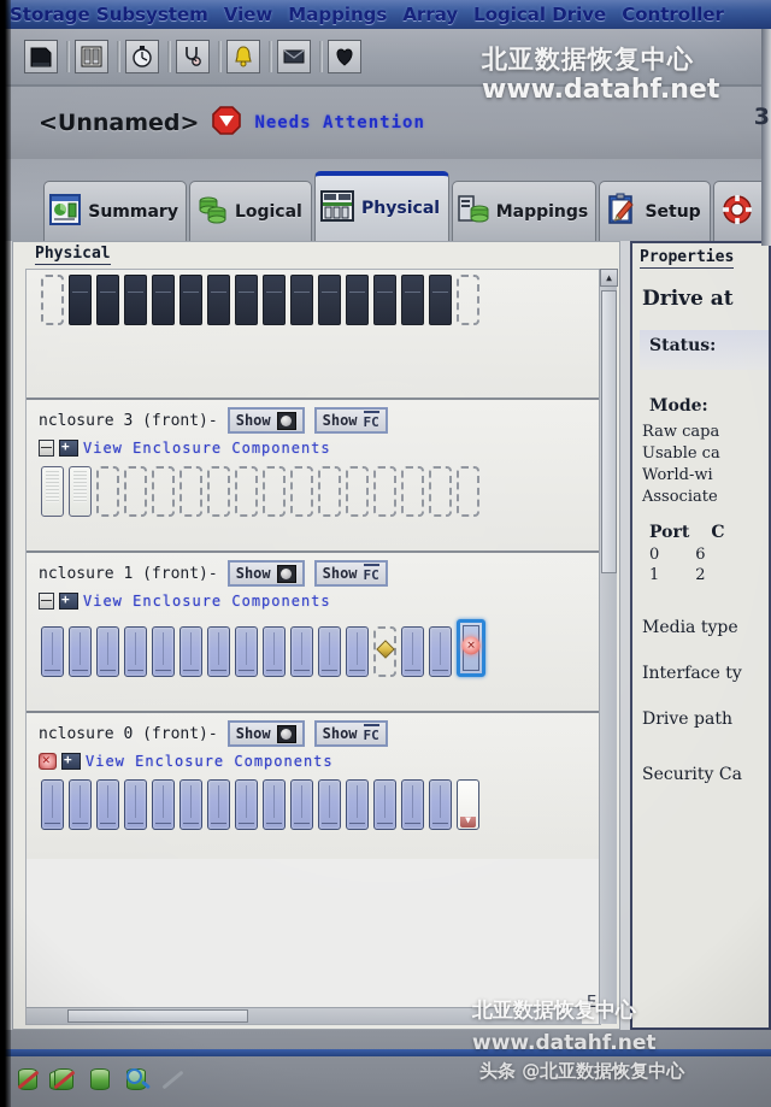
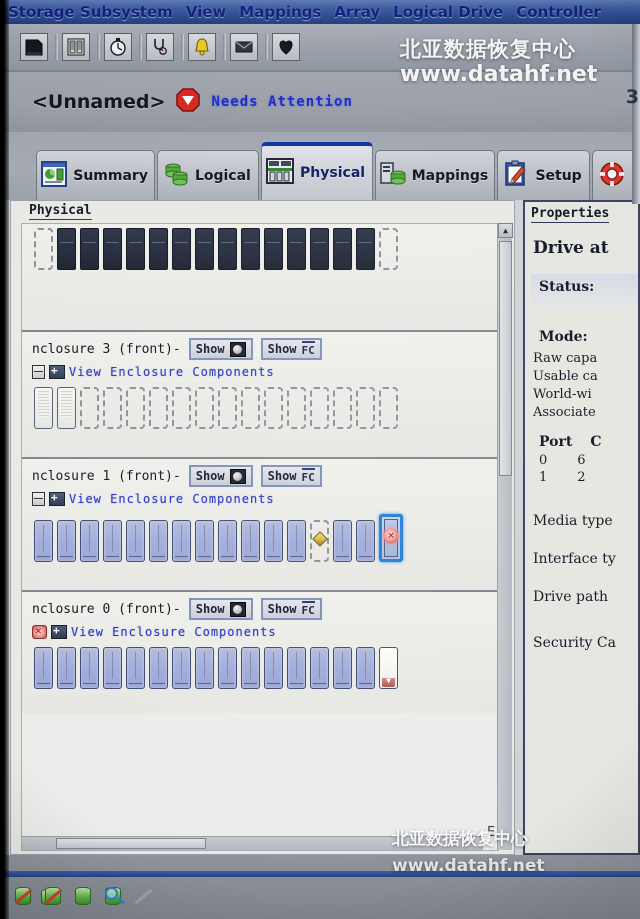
  北亚数据恢复中心
  www.datahf.net
  北亚数据恢复中心
  www.datahf.net
- 头条 @北亚数据恢复中心
